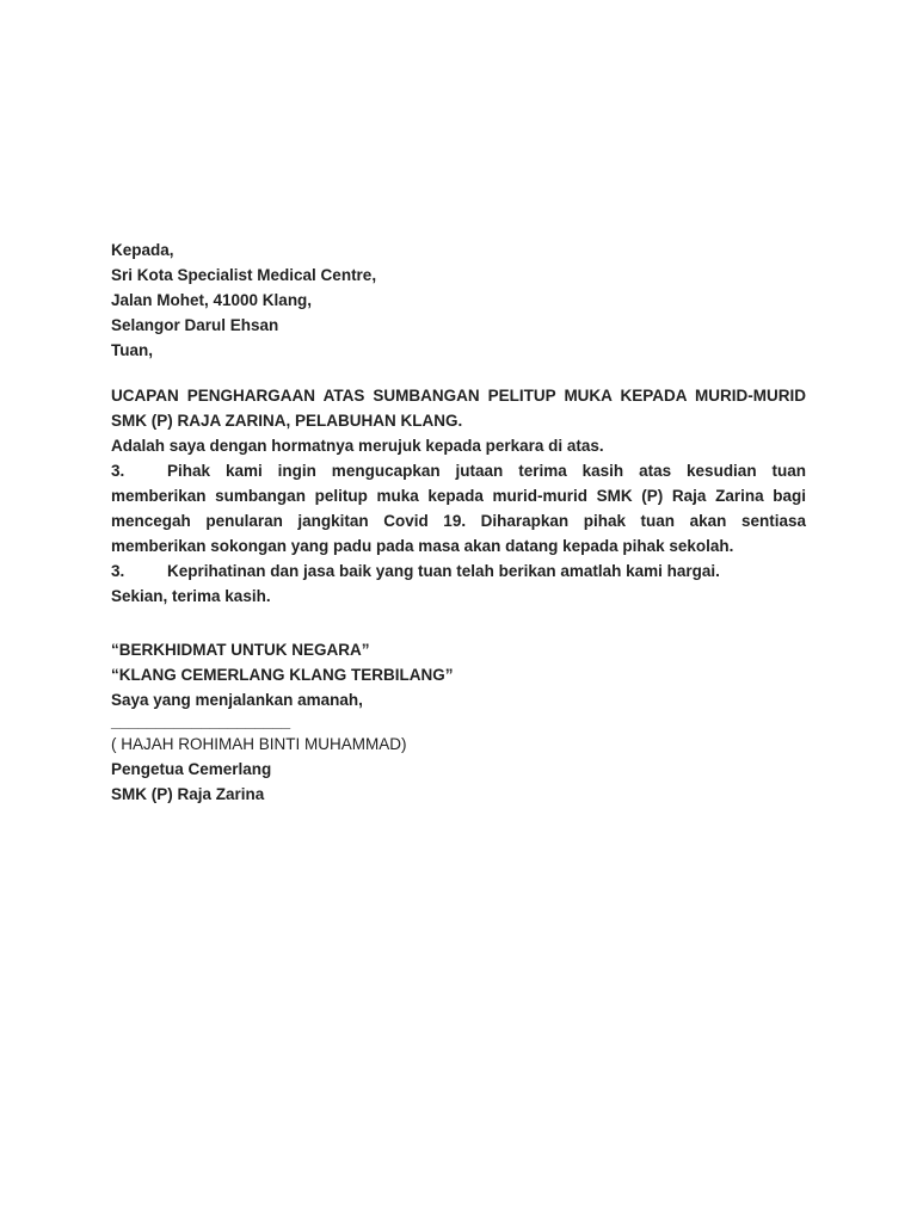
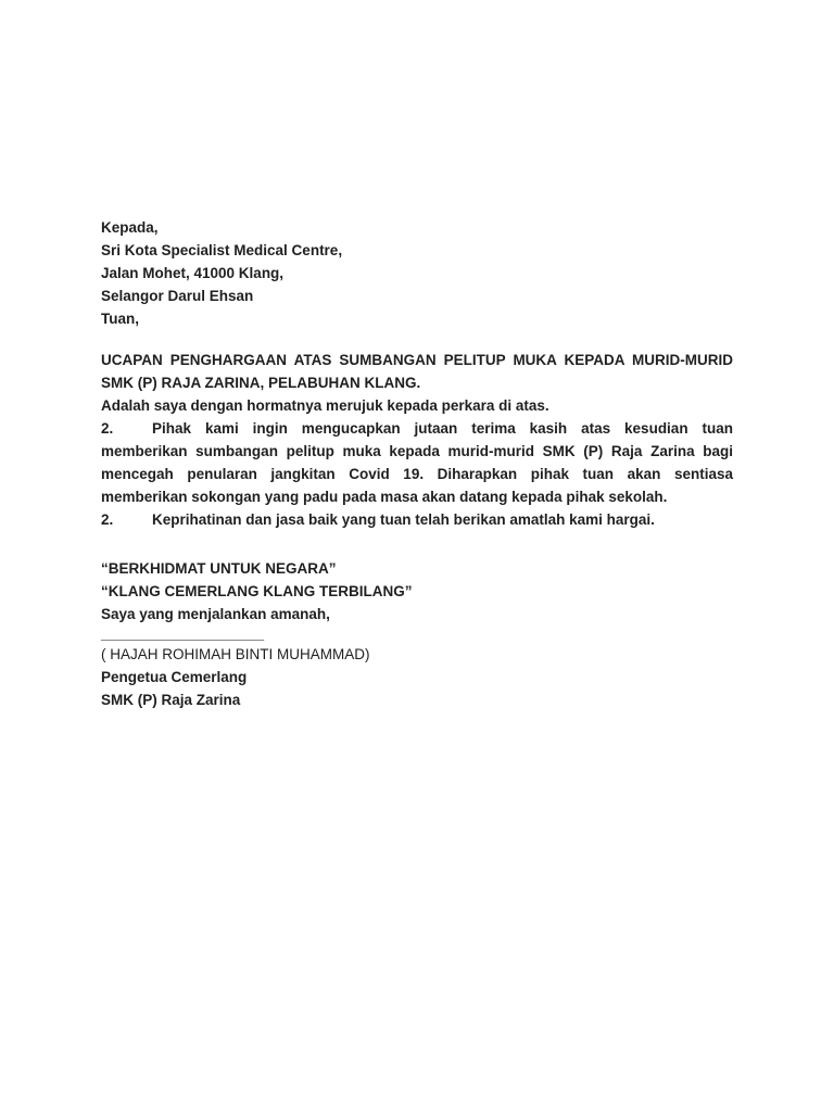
  Kepada,
  Sri Kota Specialist Medical Centre,
  Jalan Mohet, 41000 Klang,
  Selangor Darul Ehsan
  Tuan,
  UCAPAN PENGHARGAAN ATAS SUMBANGAN PELITUP MUKA KEPADA MURID-MURID
  SMK (P) RAJA ZARINA, PELABUHAN KLANG.
  Adalah saya dengan hormatnya merujuk kepada perkara di atas.
- 3. Pihak kami ingin mengucapkan jutaan terima kasih atas kesudian tuan memberikan sumbangan pelitup muka kepada murid-murid SMK (P) Raja Zarina bagi mencegah penularan jangkitan Covid 19. Diharapkan pihak tuan akan sentiasa memberikan sokongan yang padu pada masa akan datang kepada pihak sekolah.
+ 2. Pihak kami ingin mengucapkan jutaan terima kasih atas kesudian tuan memberikan sumbangan pelitup muka kepada murid-murid SMK (P) Raja Zarina bagi mencegah penularan jangkitan Covid 19. Diharapkan pihak tuan akan sentiasa memberikan sokongan yang padu pada masa akan datang kepada pihak sekolah.
- 3. Keprihatinan dan jasa baik yang tuan telah berikan amatlah kami hargai.
+ 2. Keprihatinan dan jasa baik yang tuan telah berikan amatlah kami hargai.
- Sekian, terima kasih.
  “BERKHIDMAT UNTUK NEGARA”
  “KLANG CEMERLANG KLANG TERBILANG”
  Saya yang menjalankan amanah,
  ____________________
  ( HAJAH ROHIMAH BINTI MUHAMMAD)
  Pengetua Cemerlang
  SMK (P) Raja Zarina
